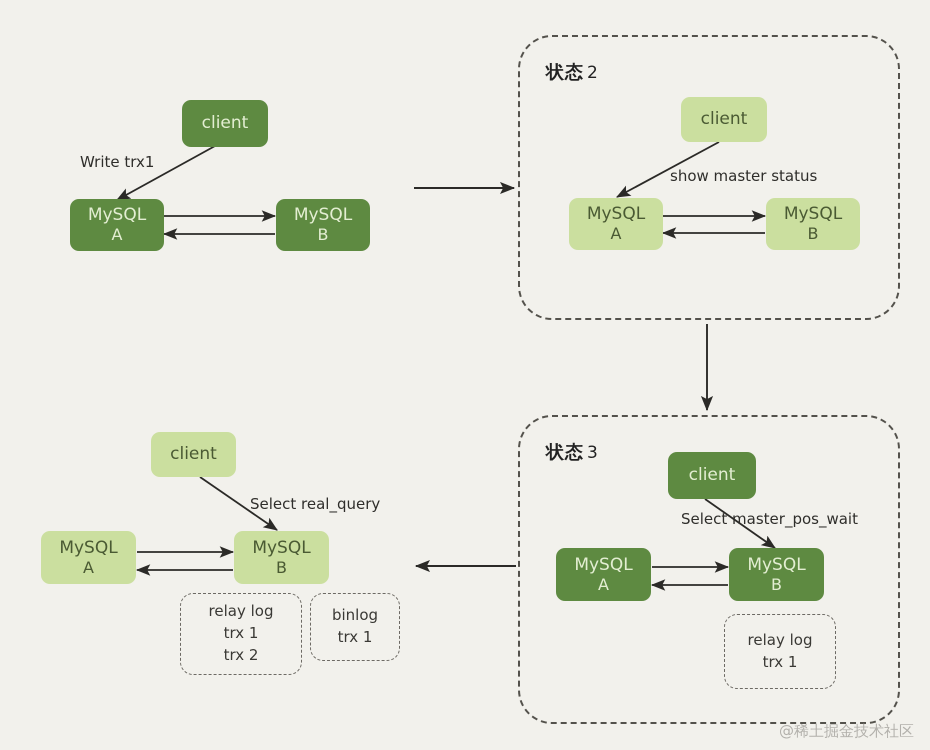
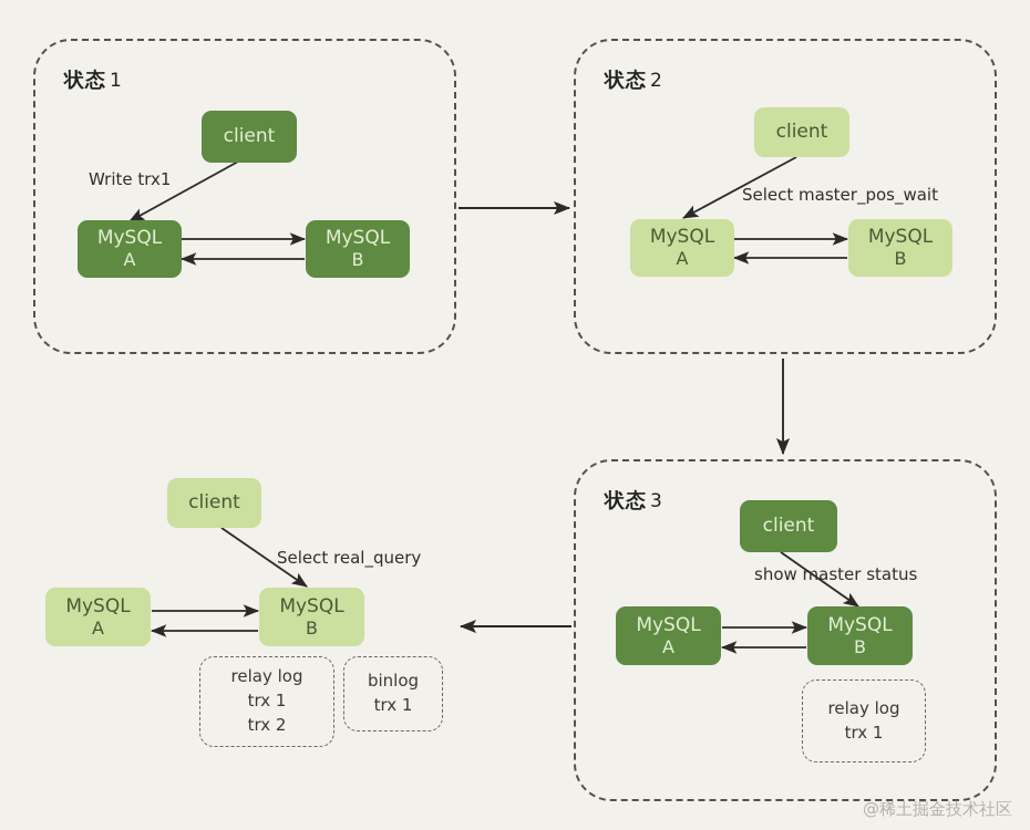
+ 状态 1
  client
  Write trx1
  MySQL
  A
  MySQL
  B
  状态 2
  client
- show master status
+ Select master_pos_wait
  MySQL
  A
  MySQL
  B
  状态 3
  client
- Select master_pos_wait
+ show master status
  MySQL
  A
  MySQL
  B
  relay log
  trx 1
  client
  Select real_query
  MySQL
  A
  MySQL
  B
  relay log
  trx 1
  trx 2
  binlog
  trx 1
  @稀土掘金技术社区
